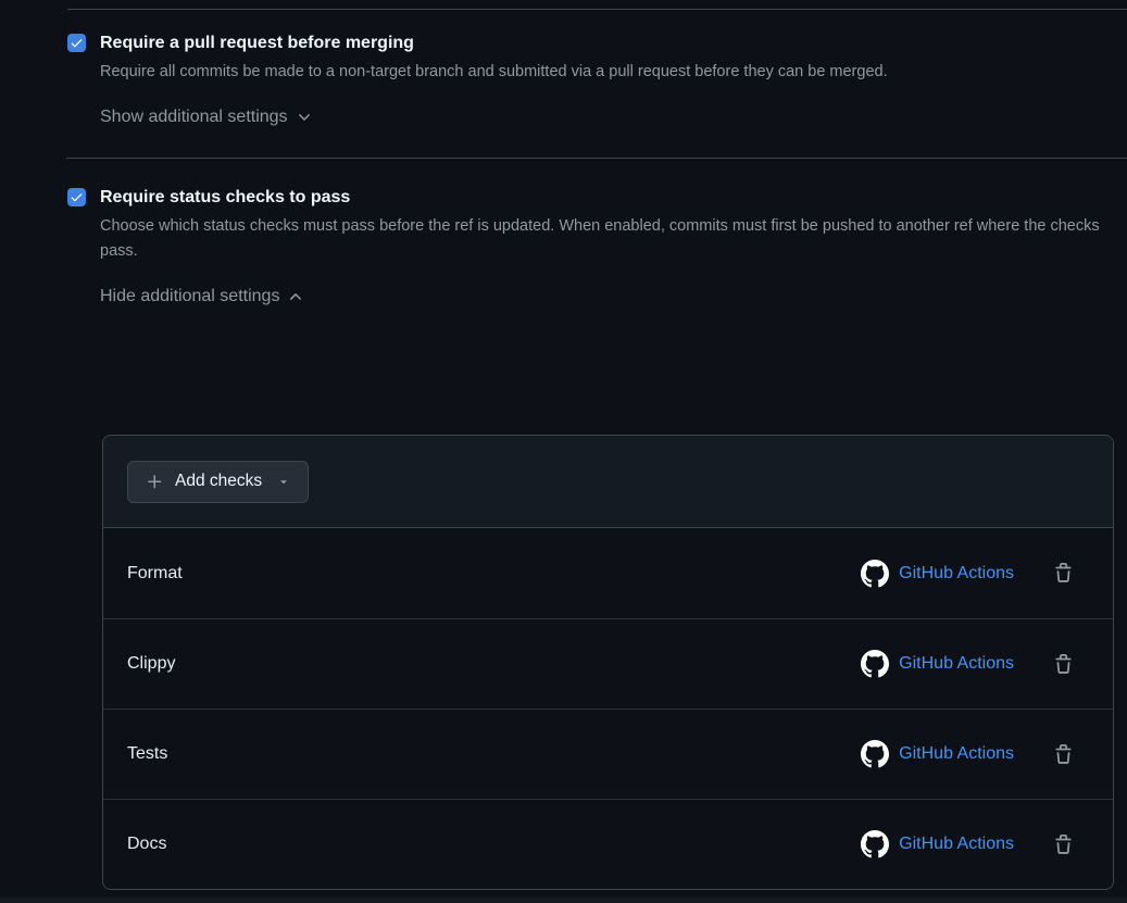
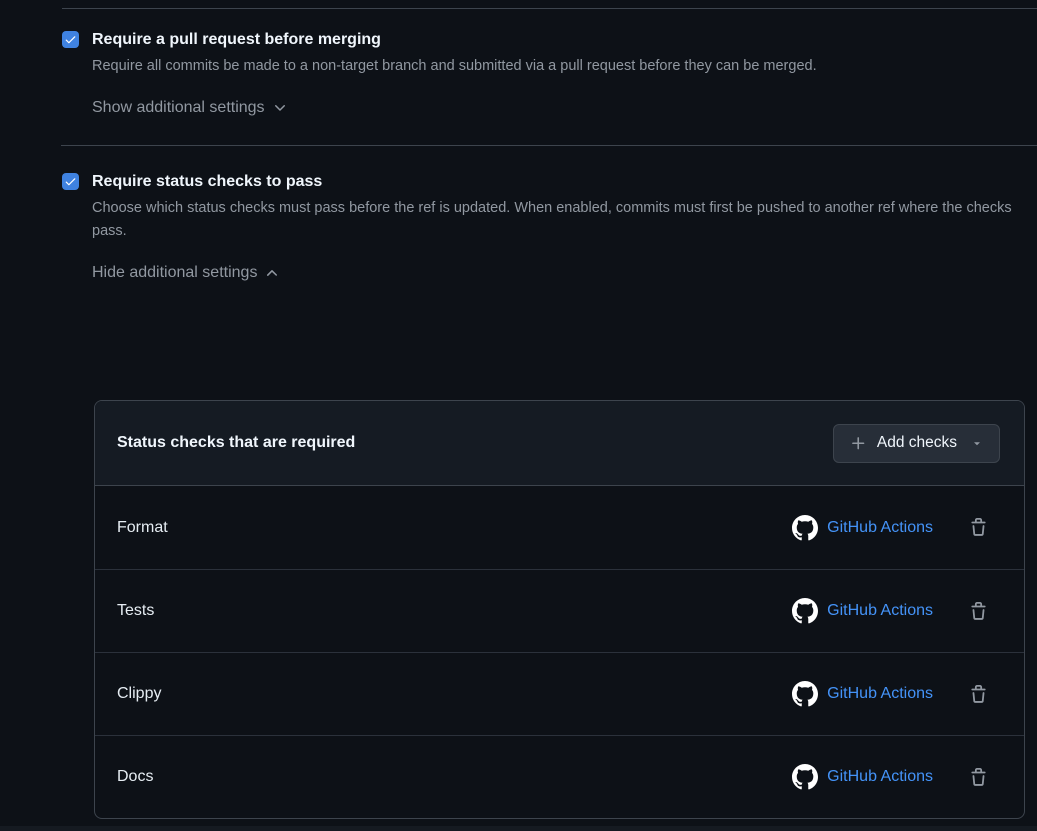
  Require a pull request before merging
  Require all commits be made to a non-target branch and submitted via a pull request before they can be merged.
  Show additional settings
  Require status checks to pass
  Choose which status checks must pass before the ref is updated. When enabled, commits must first be pushed to another ref where the checks pass.
  Hide additional settings
+ Status checks that are required
  Add checks
  Format
  GitHub Actions
- Clippy
+ Tests
  GitHub Actions
- Tests
+ Clippy
  GitHub Actions
  Docs
  GitHub Actions
